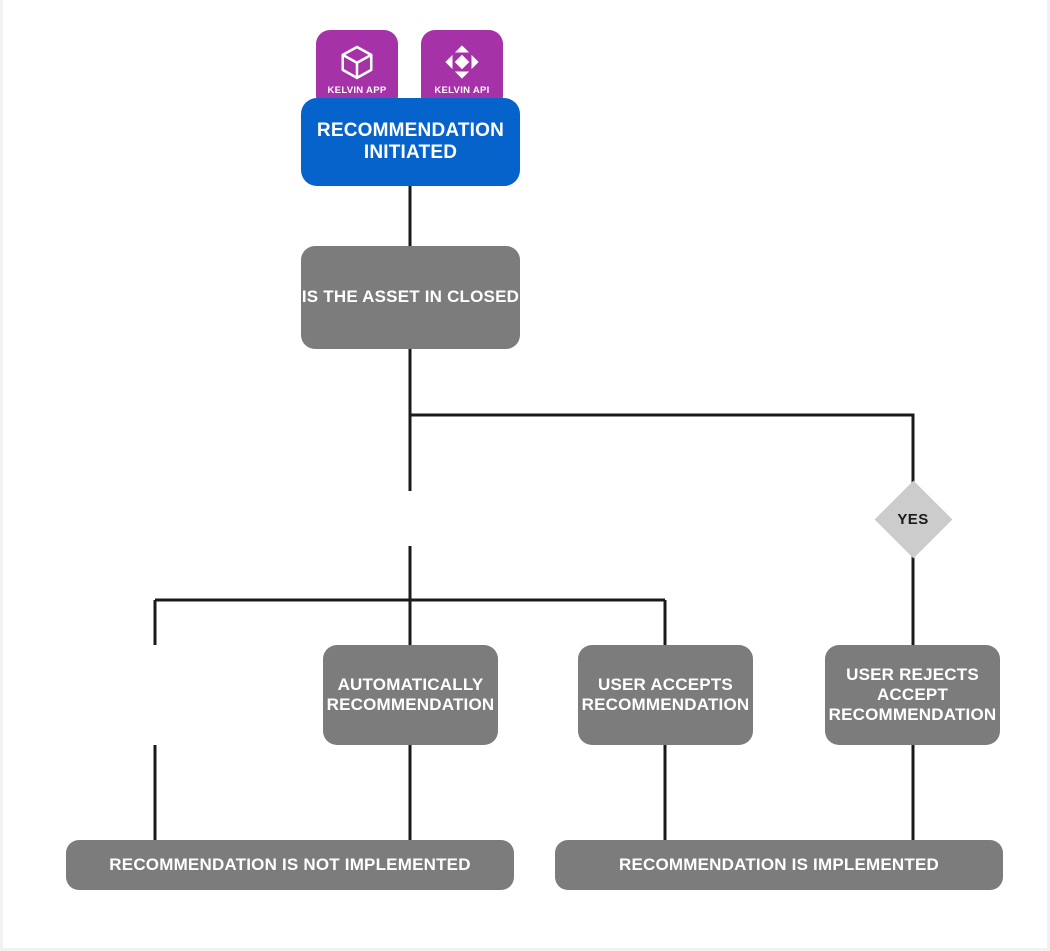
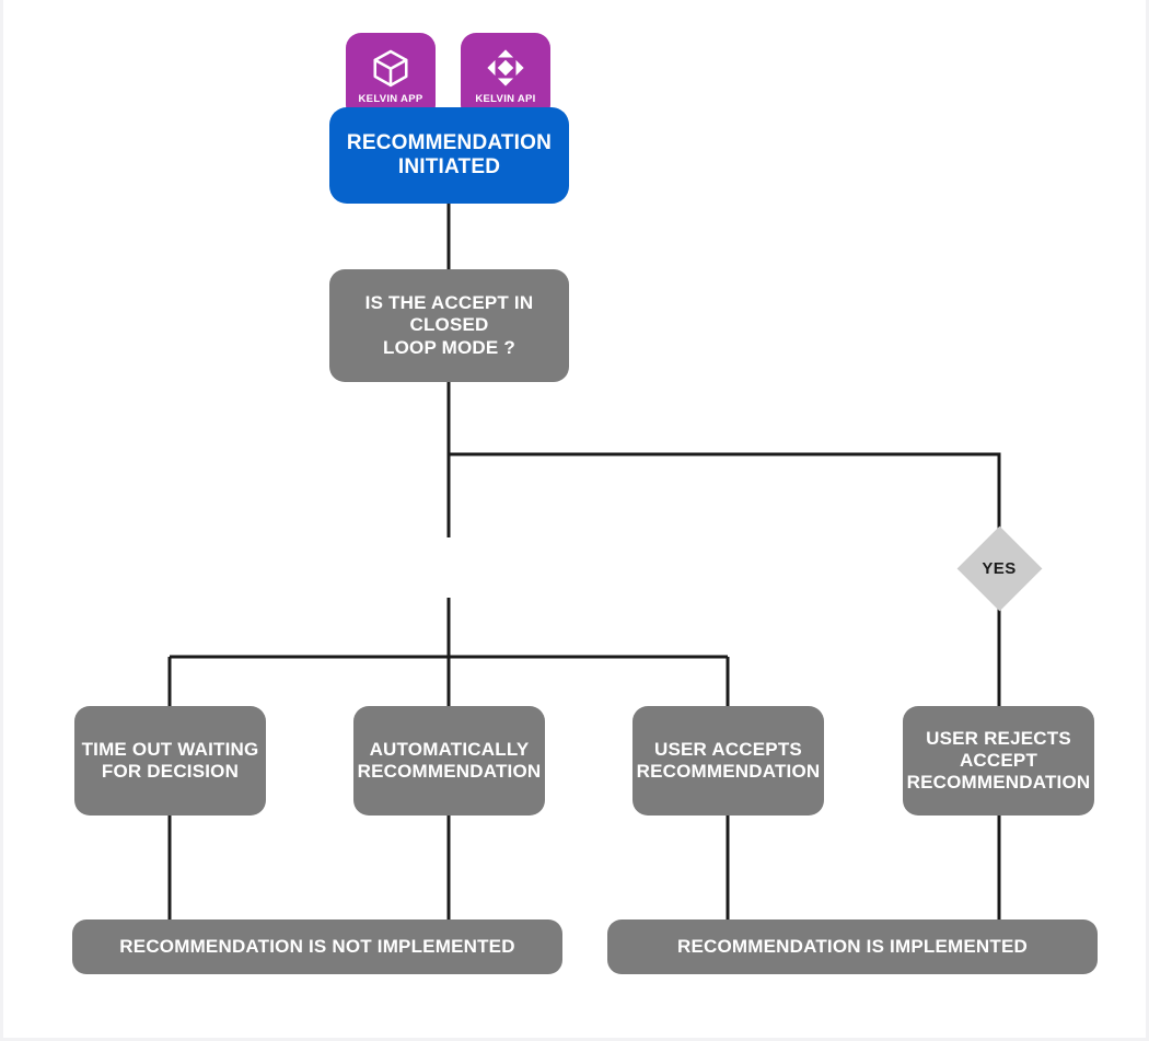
  KELVIN APP
  KELVIN API
  RECOMMENDATION
  INITIATED
- IS THE ASSET IN CLOSED
+ IS THE ACCEPT IN CLOSED
+ LOOP MODE ?
  YES
+ TIME OUT WAITING
+ FOR DECISION
  AUTOMATICALLY
  RECOMMENDATION
  USER ACCEPTS
  RECOMMENDATION
  USER REJECTS
  ACCEPT
  RECOMMENDATION
  RECOMMENDATION IS NOT IMPLEMENTED
  RECOMMENDATION IS IMPLEMENTED
